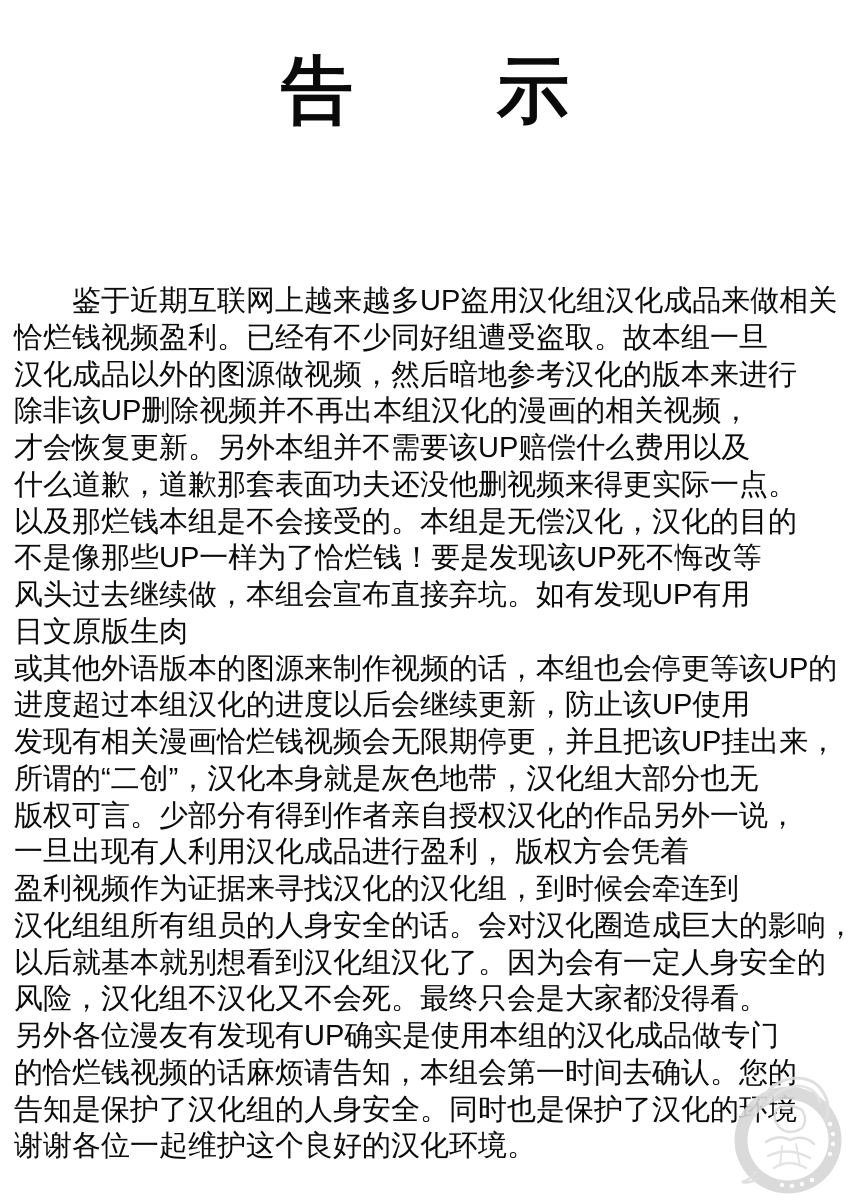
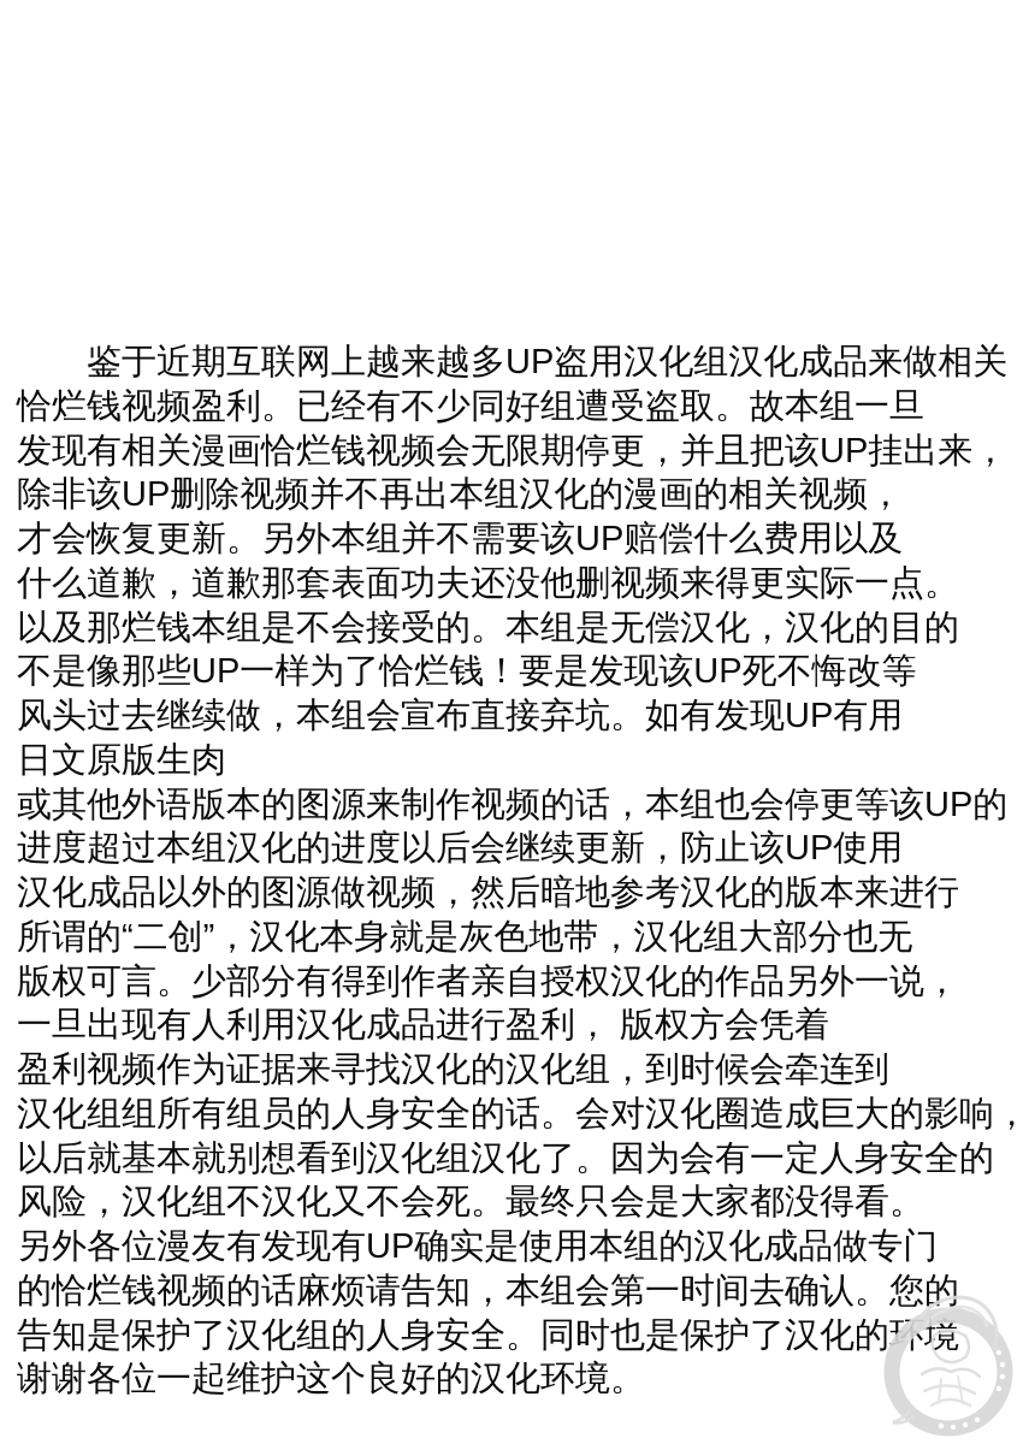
- 告 示
  鉴于近期互联网上越来越多UP盗用汉化组汉化成品来做相关
  恰烂钱视频盈利。已经有不少同好组遭受盗取。故本组一旦
- 汉化成品以外的图源做视频，然后暗地参考汉化的版本来进行
+ 发现有相关漫画恰烂钱视频会无限期停更，并且把该UP挂出来，
  除非该UP删除视频并不再出本组汉化的漫画的相关视频，
  才会恢复更新。另外本组并不需要该UP赔偿什么费用以及
  什么道歉，道歉那套表面功夫还没他删视频来得更实际一点。
  以及那烂钱本组是不会接受的。本组是无偿汉化，汉化的目的
  不是像那些UP一样为了恰烂钱！要是发现该UP死不悔改等
  风头过去继续做，本组会宣布直接弃坑。如有发现UP有用
  日文原版生肉
  或其他外语版本的图源来制作视频的话，本组也会停更等该UP的
  进度超过本组汉化的进度以后会继续更新，防止该UP使用
- 发现有相关漫画恰烂钱视频会无限期停更，并且把该UP挂出来，
+ 汉化成品以外的图源做视频，然后暗地参考汉化的版本来进行
  所谓的“二创”，汉化本身就是灰色地带，汉化组大部分也无
  版权可言。少部分有得到作者亲自授权汉化的作品另外一说，
  一旦出现有人利用汉化成品进行盈利， 版权方会凭着
  盈利视频作为证据来寻找汉化的汉化组，到时候会牵连到
  汉化组组所有组员的人身安全的话。会对汉化圈造成巨大的影响，
  以后就基本就别想看到汉化组汉化了。因为会有一定人身安全的
  风险，汉化组不汉化又不会死。最终只会是大家都没得看。
  另外各位漫友有发现有UP确实是使用本组的汉化成品做专门
  的恰烂钱视频的话麻烦请告知，本组会第一时间去确认。您的
  告知是保护了汉化组的人身安全。同时也是保护了汉化的境
  谢谢各位一起维护这个良好的汉化环境。
